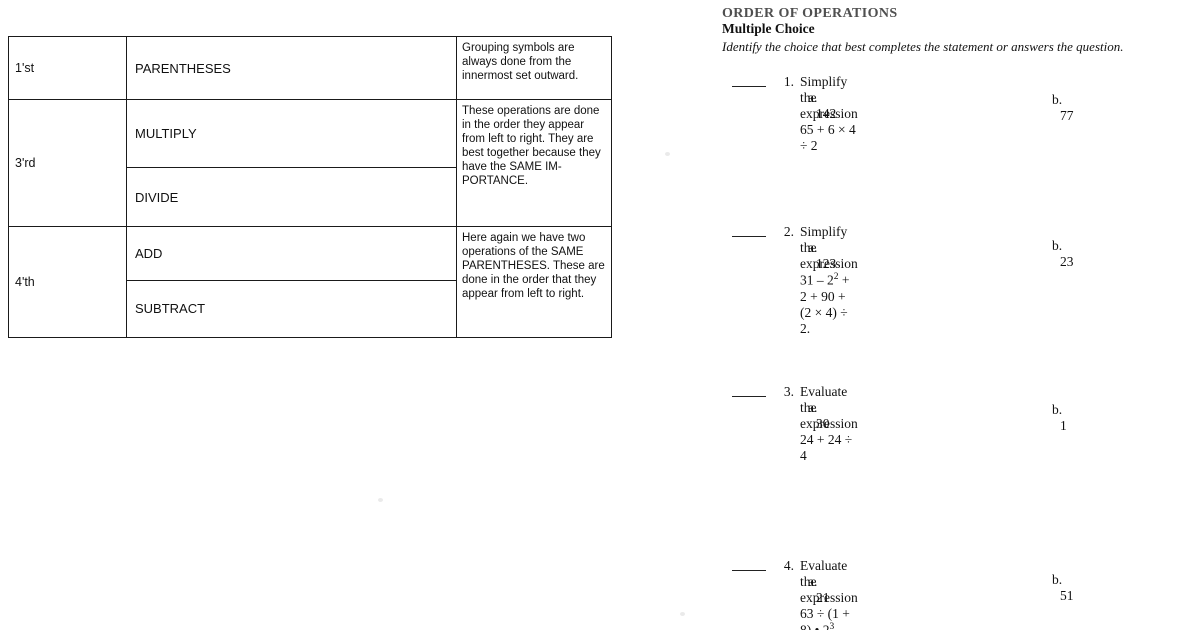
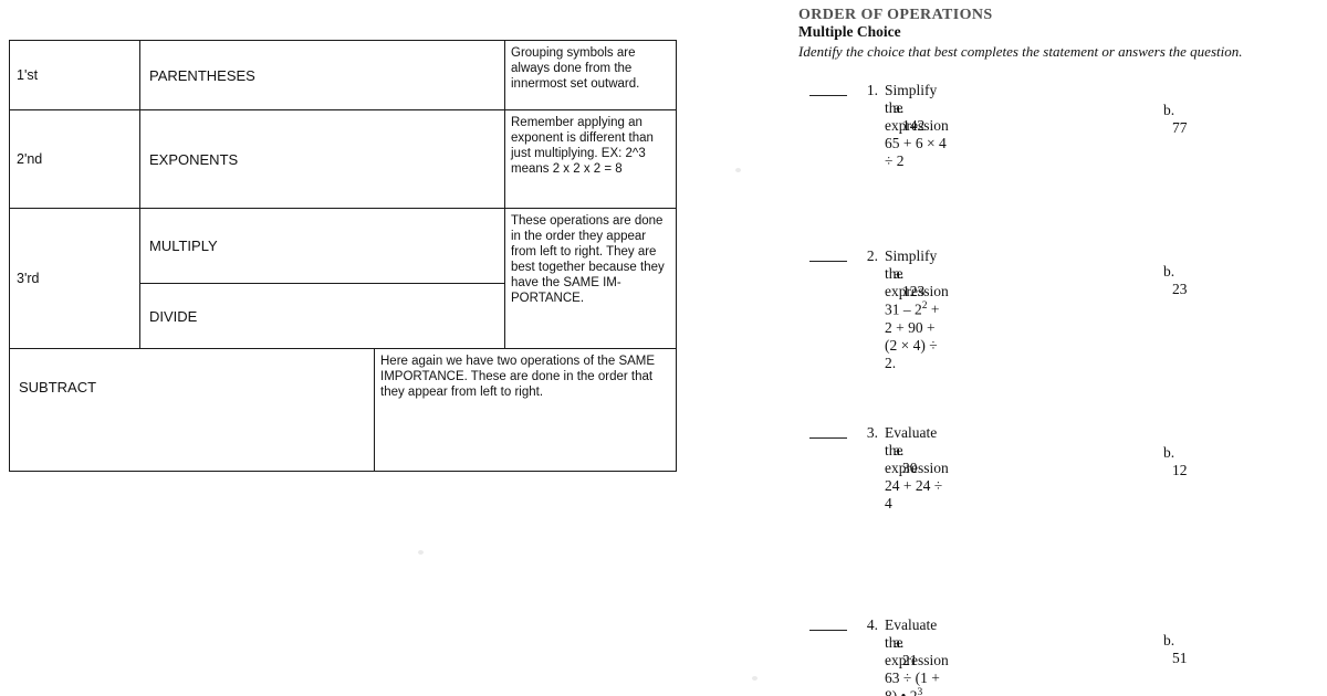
  1'st
  PARENTHESES
  Grouping symbols are always done from the innermost set outward.
+ 2'nd
+ EXPONENTS
+ Remember applying an exponent is different than just multiplying. EX: 2^3 means 2 x 2 x 2 = 8
  3'rd
  MULTIPLY
  DIVIDE
  These operations are done in the order they appear from left to right. They are best together because they have the SAME IM-PORTANCE.
- 4'th
- ADD
  SUBTRACT
- Here again we have two operations of the SAME PARENTHESES. These are done in the order that they appear from left to right.
+ Here again we have two operations of the SAME IMPORTANCE. These are done in the order that they appear from left to right.
  ORDER OF OPERATIONS
  Multiple Choice
  Identify the choice that best completes the statement or answers the question.
  1.
  Simplify the expression 65 + 6 × 4 ÷ 2
  a.142
  b.77
  2.
  Simplify the expression 31 – 22 + 2 + 90 + (2 × 4) ÷ 2.
  a.123
  b.23
  3.
  Evaluate the expression 24 + 24 ÷ 4
  a.30
- b.1
+ b.12
  4.
  Evaluate the expression 63 ÷ (1 +3
  a.21
  b.51
